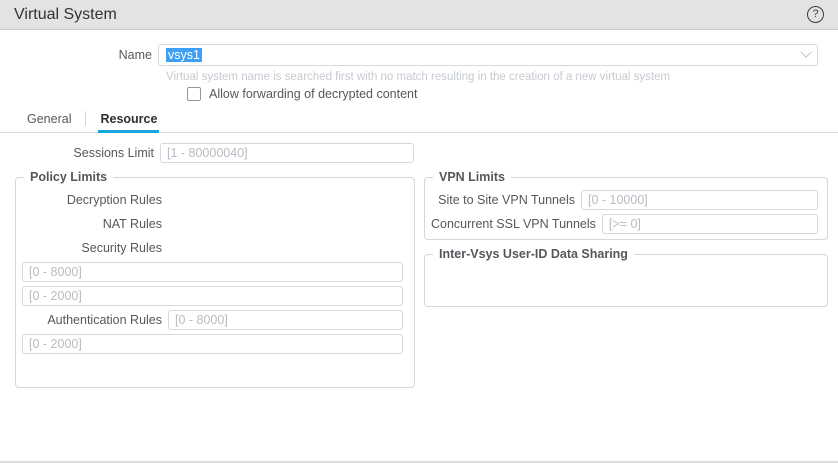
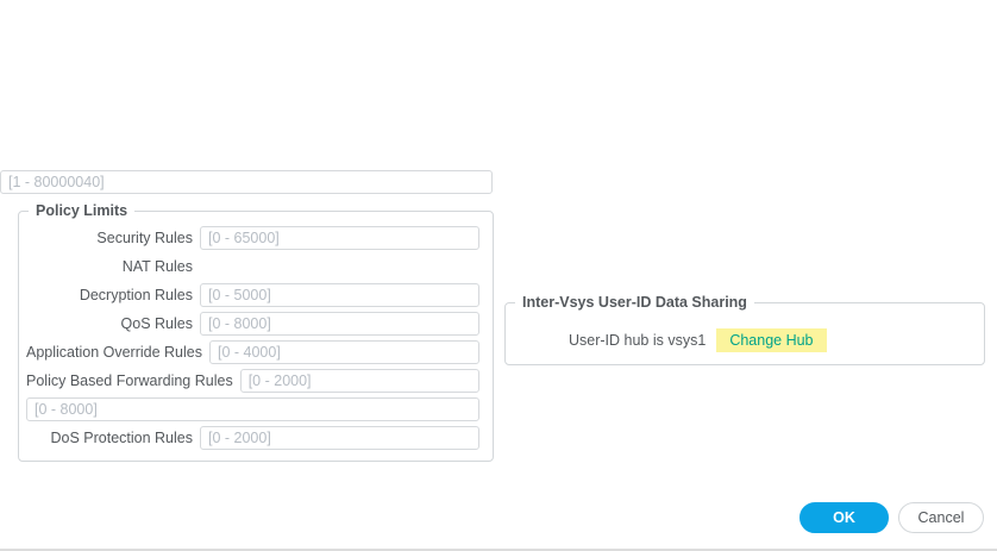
- Virtual System
- ?
- Name
- vsys1
- Virtual system name is searched first with no match resulting in the creation of a new virtual system
- Allow forwarding of decrypted content
- General
- Resource
- Sessions Limit
  [1 - 80000040]
  Policy Limits
- Decryption Rules
+ Security Rules
+ [0 - 65000]
  NAT Rules
- Security Rules
+ Decryption Rules
+ [0 - 5000]
+ QoS Rules
  [0 - 8000]
+ Application Override Rules
+ [0 - 4000]
+ Policy Based Forwarding Rules
  [0 - 2000]
- Authentication Rules
  [0 - 8000]
+ DoS Protection Rules
  [0 - 2000]
- VPN Limits
- Site to Site VPN Tunnels
- [0 - 10000]
- Concurrent SSL VPN Tunnels
- [>= 0]
  Inter-Vsys User-ID Data Sharing
+ User-ID hub is vsys1
+ Change Hub
+ OK
+ Cancel
